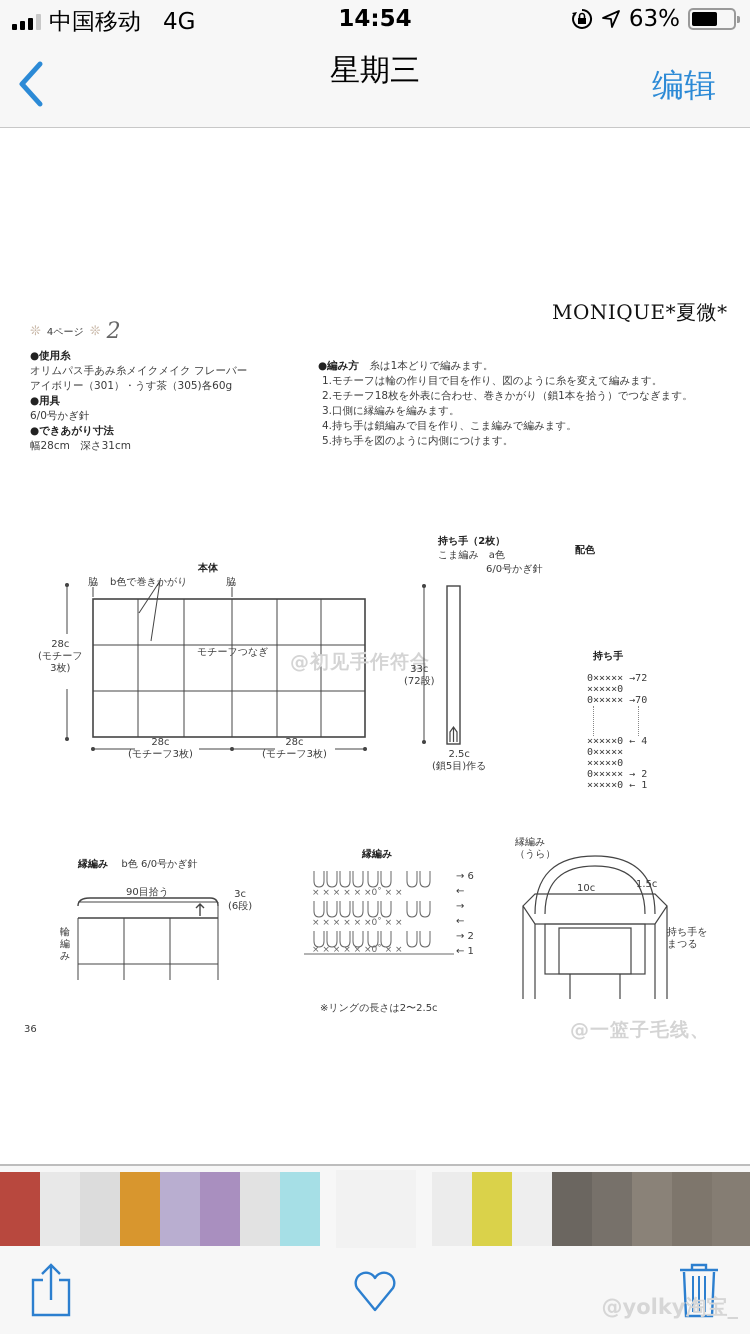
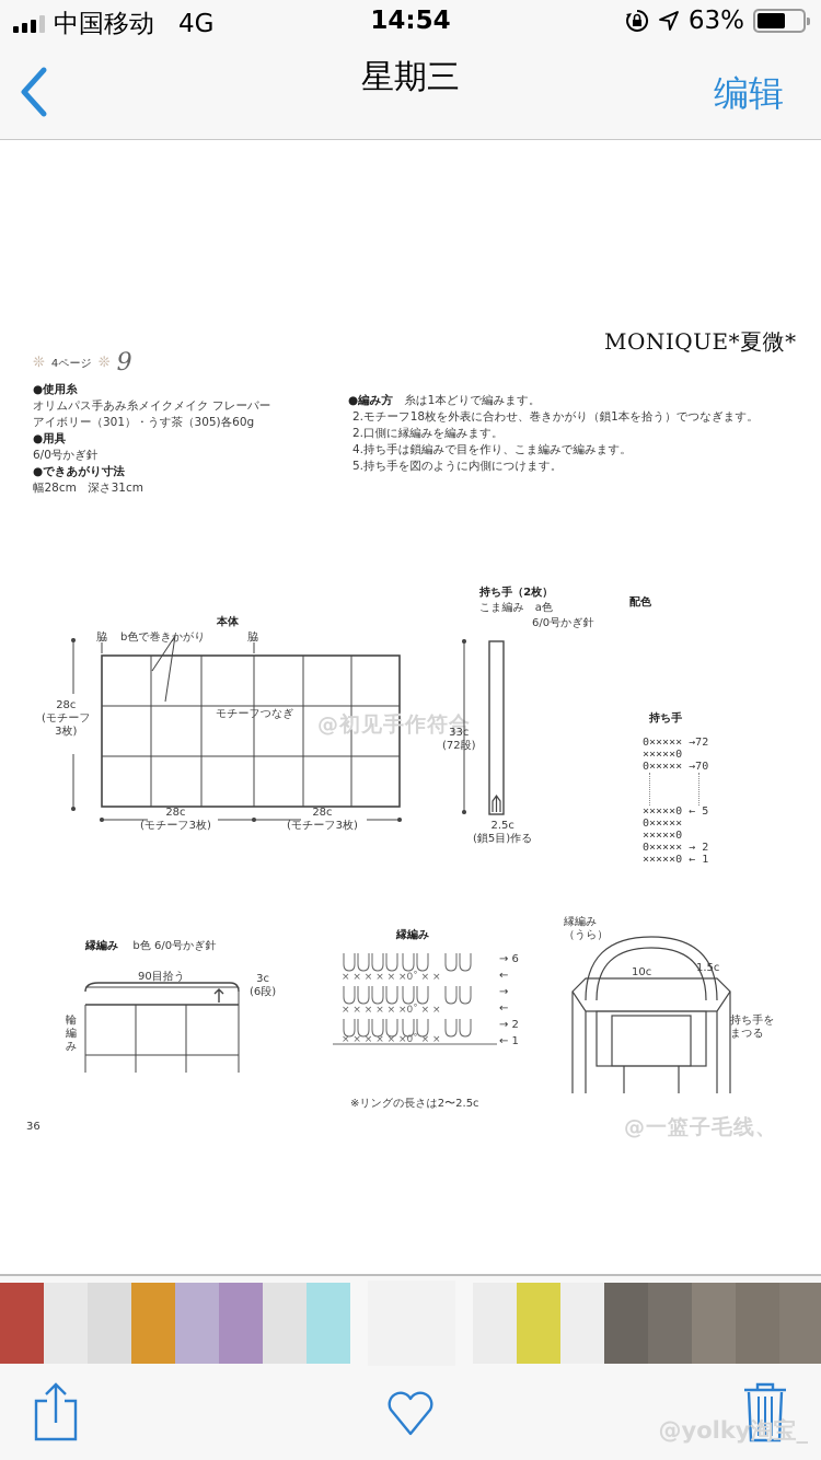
  中国移动
  4G
  14:54
  63%
  星期三
  编辑
  MONIQUE*夏微*
  ❊
  4ページ
  ❊
- 2
+ 9
  ●使用糸
  オリムパス手あみ糸メイクメイク フレーバー
  アイボリー（301）・うす茶（305)各60g
  ●用具
  6/0号かぎ針
  ●できあがり寸法
  幅28cm 深さ31cm
  ●編み方 糸は1本どりで編みます。
- 1.モチーフは輪の作り目で目を作り、図のように糸を変えて編みます。
  2.モチーフ18枚を外表に合わせ、巻きかがり（鎖1本を拾う）でつなぎます。
- 3.口側に縁編みを編みます。
+ 2.口側に縁編みを編みます。
  4.持ち手は鎖編みで目を作り、こま編みで編みます。
  5.持ち手を図のように内側につけます。
  本体
  脇
  b色で巻きかがり
  脇
  モチーフつなぎ
  28c
  (モチーフ
  3枚)
  28c
  (モチーフ3枚)
  28c
  (モチーフ3枚)
  @初见手作符合
  持ち手（2枚）
  こま編み a色
  6/0号かぎ針
  33c
  (72段)
  2.5c
  (鎖5目)作る
  配色
  持ち手
  0××××× →72
  ×××××0
  0××××× →70
- ×××××0 ← 4
+ ×××××0 ← 5
  0×××××
  ×××××0
  0××××× → 2
  ×××××0 ← 1
  縁編み b色 6/0号かぎ針
  90目拾う
  輪編み
  3c
  (6段)
  36
  縁編み
  × × × × × ×0˚ × ×
  × × × × × ×0˚ × ×
  × × × × × ×0˚ × ×
  → 6
  ←
  →
  ←
  → 2
  ← 1
  ※リングの長さは2〜2.5c
  縁編み
  （うら）
  10c
  1.5c
  持ち手を
  まつる
  @一篮子毛线、
  @yolky淘宝_
